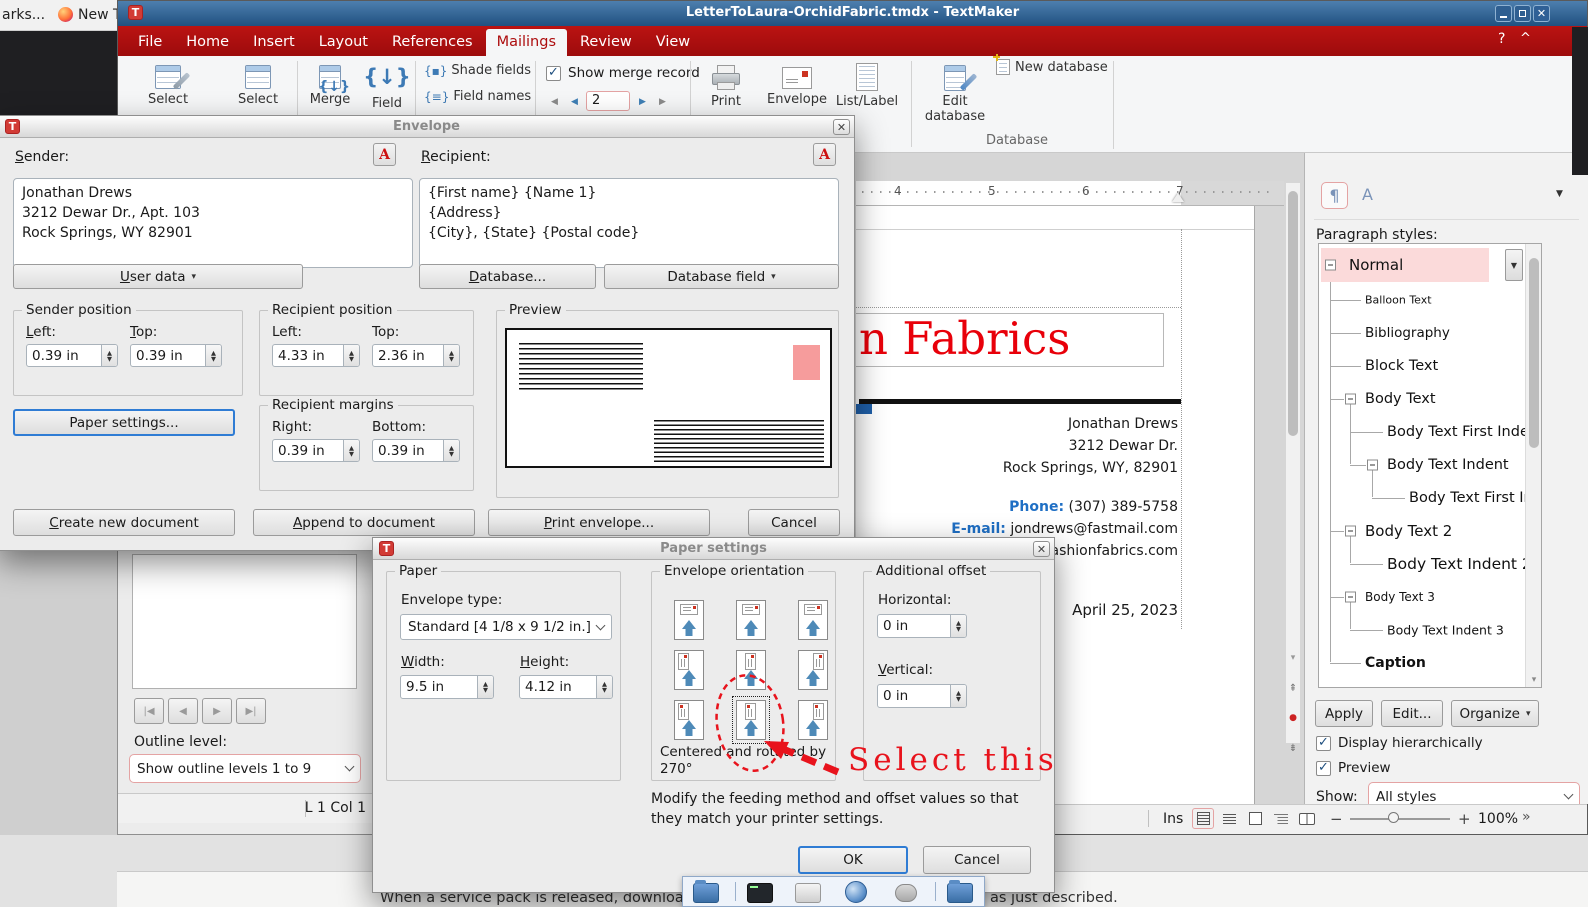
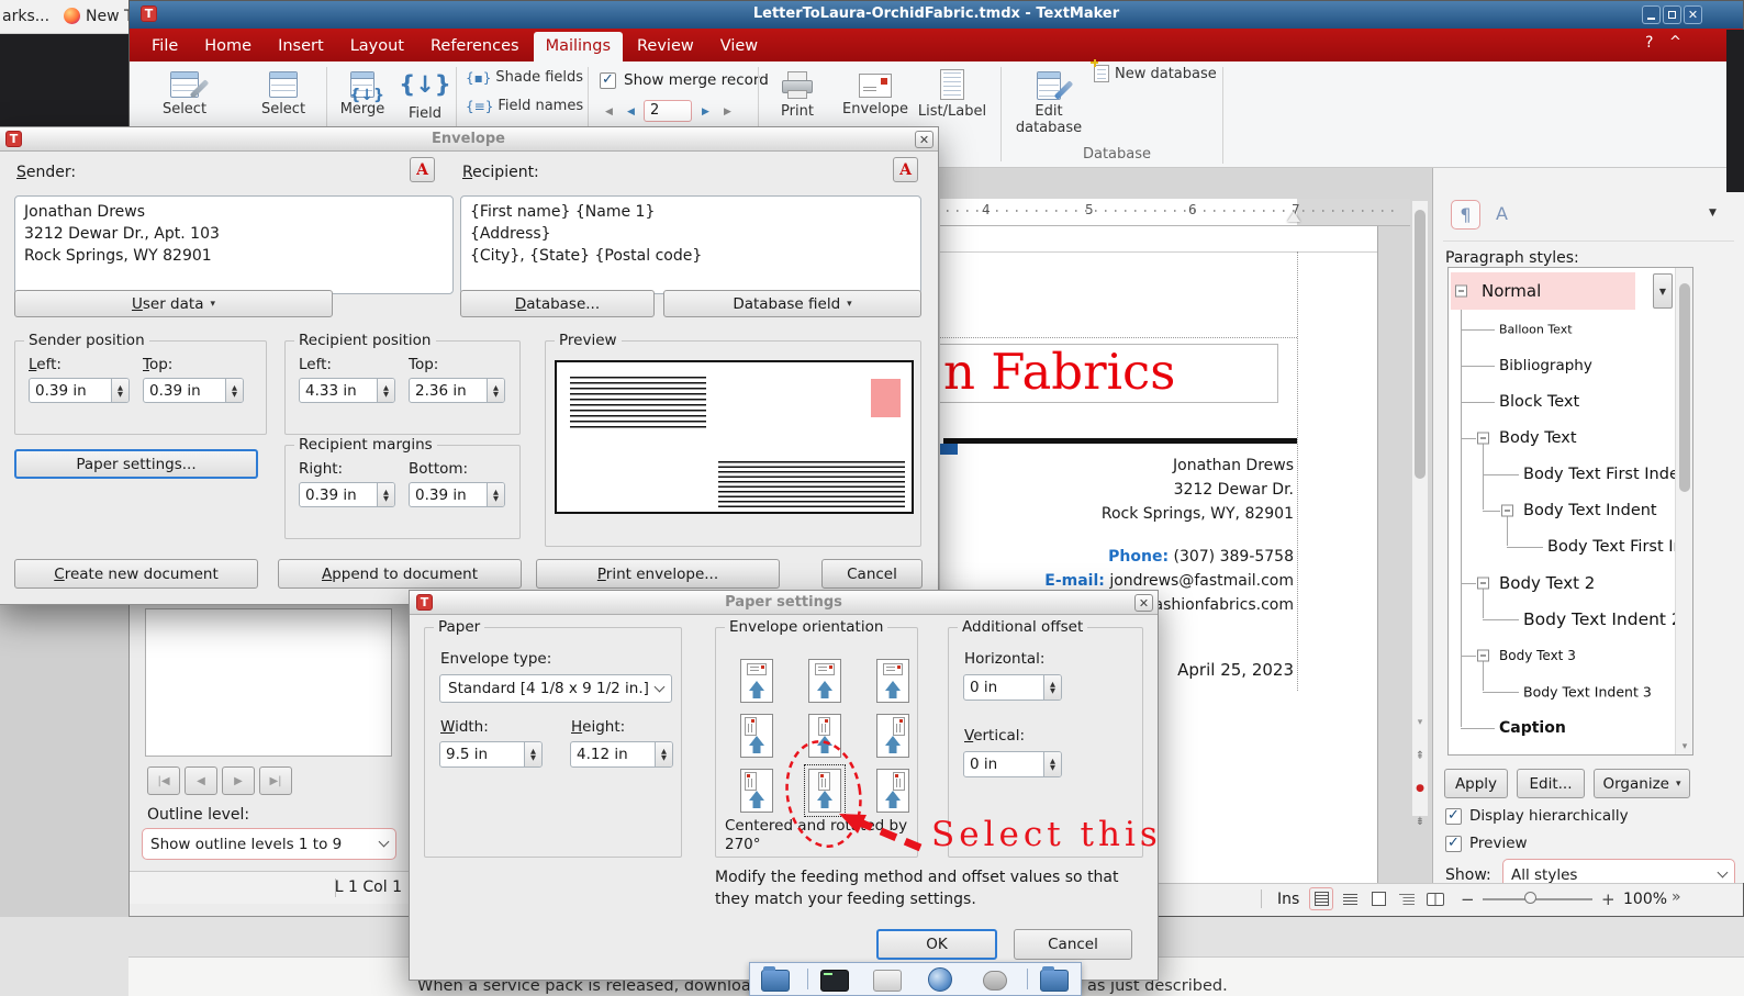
  arks...
  New
  When a service pack is released, downloa
  as just described.
  LetterToLaura-OrchidFabric.tmdx - TextMaker
  ✕
  File
  Home
  Insert
  Layout
  References
  Mailings
  Review
  View
  ?
  ^
  Select
  Select
  {↓}
  Merge
  {↓}
  Field
  {▪}
  Shade fields
  {≡}
  Field names
  Show merge record
  ◀
  ◀
  2
  ▶
  ▶
  Print
  Envelope
  List/Label
  Edit database
  New database
  Database
  4
  5
  6
  7
  n Fabrics
  Jonathan Drews
  3212 Dewar Dr.
  Rock Springs, WY, 82901
  Phone: (307) 389-5758
  E-mail: jondrews@fastmail.com
  shionfabrics.com
  April 25, 2023
  ▾
  ⇞
  ●
  ⇟
  ¶
  A
  ▼
  Paragraph styles:
  Normal
  ▼
  Balloon Text
  Bibliography
  Block Text
  Body Text
  Body Text First Ind
  Body Text Indent
  Body Text First I
  Body Text 2
  Body Text Indent
  Body Text 3
  Body Text Indent 3
  Caption
  ▾
  Apply
  Edit...
  Organize
  ▾
  Display hierarchically
  Preview
  Show:
  All styles
  Ins
  −
  +
  100%
  »
  |◀
  ◀
  ▶
  ▶|
  Outline level:
  Show outline levels 1 to 9
  L 1 Col 1
  Envelope
  ✕
  Sender:
  A
  Jonathan Drews
  3212 Dewar Dr., Apt. 103
  Rock Springs, WY 82901
  Recipient:
  A
  {First name} {Name 1}
  {Address}
  {City}, {State} {Postal code}
  User data
  ▾
  Database...
  Database field
  ▾
  Sender position
  Left:
  Top:
  0.39 in
  ▲
  ▼
  0.39 in
  ▲
  ▼
  Recipient position
  Left:
  Top:
  4.33 in
  ▲
  ▼
  2.36 in
  ▲
  ▼
  Paper settings...
  Recipient margins
  Right:
  Bottom:
  0.39 in
  ▲
  ▼
  0.39 in
  ▲
  ▼
  Preview
  Create new document
  Append to document
  Print envelope...
  Cancel
  Paper settings
  ✕
  Paper
  Envelope type:
  Standard [4 1/8 x 9 1/2 in.]
  Width:
  Height:
  9.5 in
  ▲
  ▼
  4.12 in
  ▲
  ▼
  Envelope orientation
  Centered and rotd by 270°
  Additional offset
  Horizontal:
  0 in
  ▲
  ▼
  Vertical:
  0 in
  ▲
  ▼
- Modify the feeding method and offset values so that they match your printer settings.
+ Modify the feeding method and offset values so that they match your feeding settings.
  OK
  Cancel
  Select this
